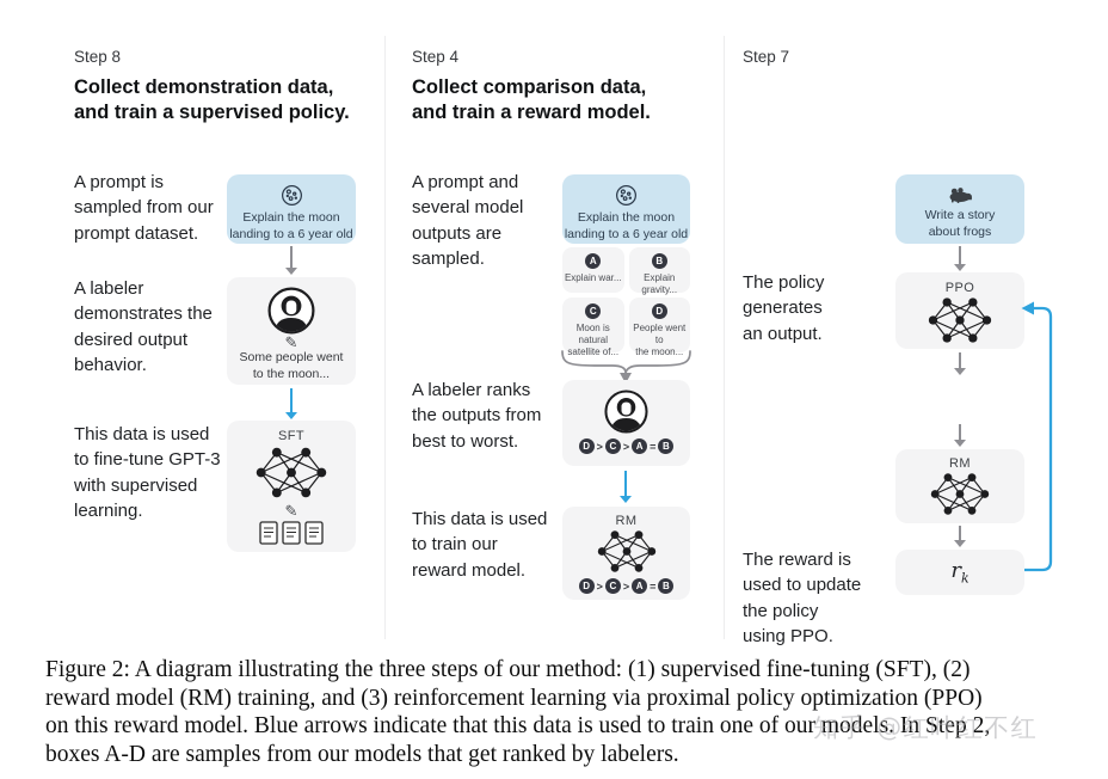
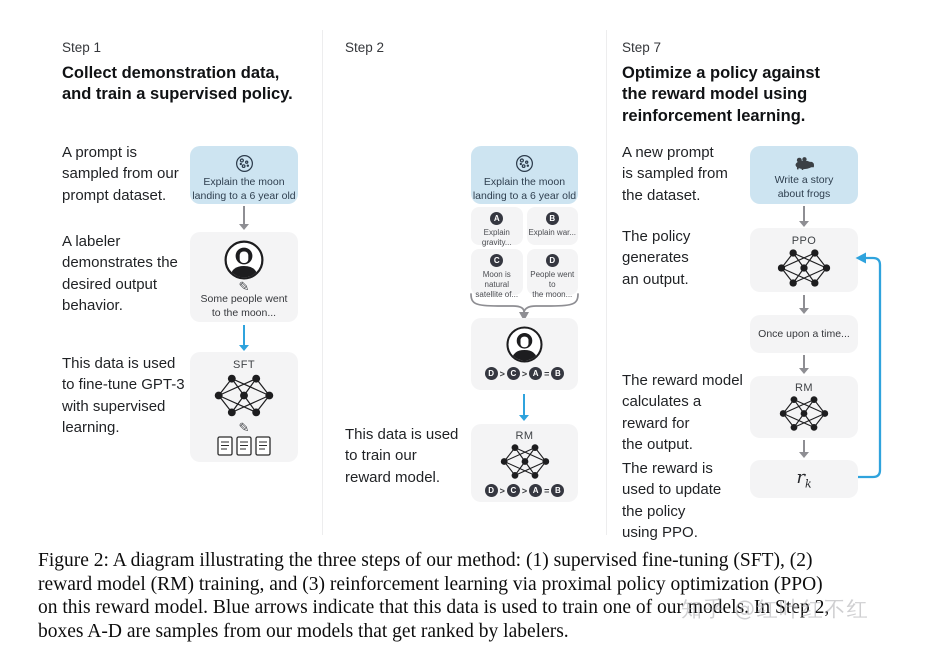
- Step 8
+ Step 1
  Collect demonstration data,
  and train a supervised policy.
  A prompt is
  sampled from our
  prompt dataset.
  Explain the moon
  landing to a 6 year old
  A labeler
  demonstrates the
  desired output
  behavior.
  ✎
  Some people went
  to the moon...
  This data is used
  to fine-tune GPT-3
  with supervised
  learning.
  SFT
  ✎
- Step 4
+ Step 2
- Collect comparison data,
- and train a reward model.
- A prompt and
- several model
- outputs are
- sampled.
  Explain the moon
  landing to a 6 year old
  A
- Explain war...
+ Explain gravity...
  B
- Explain gravity...
+ Explain war...
  C
  Moon is natural
  satellite of...
  D
  People went to
  the moon...
- A labeler ranks
- the outputs from
- best to worst.
  D
  >
  C
  >
  A
  =
  B
  This data is used
  to train our
  reward model.
  RM
  D
  >
  C
  >
  A
  =
  B
  Step 7
+ Optimize a policy against
+ the reward model using
+ reinforcement learning.
+ A new prompt
+ is sampled from
+ the dataset.
  Write a story
  about frogs
  The policy
  generates
  an output.
  PPO
+ Once upon a time...
+ The reward model
+ calculates a
+ reward for
+ the output.
  RM
  The reward is
  used to update
  the policy
  using PPO.
  rk
  Figure 2: A diagram illustrating the three steps of our method: (1) supervised fine-tuning (SFT), (2)
  reward model (RM) training, and (3) reinforcement learning via proximal policy optimization (PPO)
  on this reward model. Blue arrows indicate that this data is used to train one of our models. In Step 2,
  boxes A-D are samples from our models that get ranked by labelers.
  知乎 @红叶红不红
